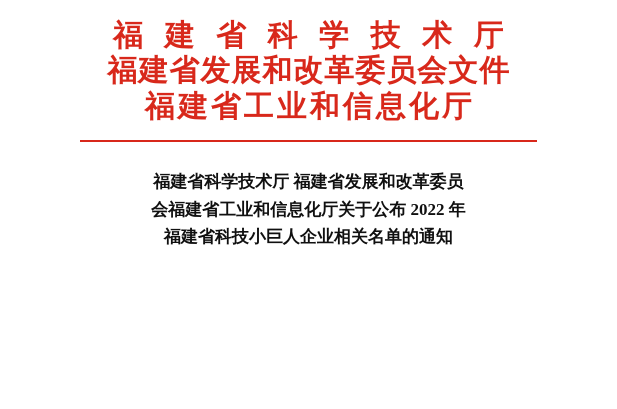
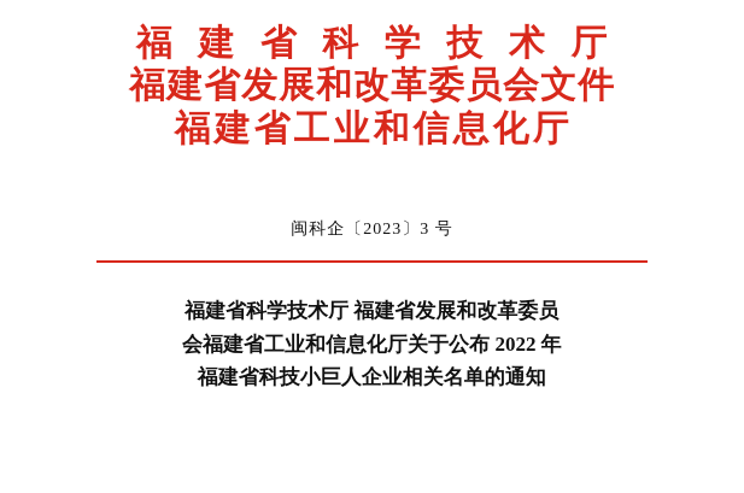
  福 建 省 科 学 技 术 厅
  福建省发展和改革委员会文件
  福建省工业和信息化厅
+ 闽科企〔2023〕3 号
  福建省科学技术厅 福建省发展和改革委员
  会福建省工业和信息化厅关于公布 2022 年
  福建省科技小巨人企业相关名单的通知
